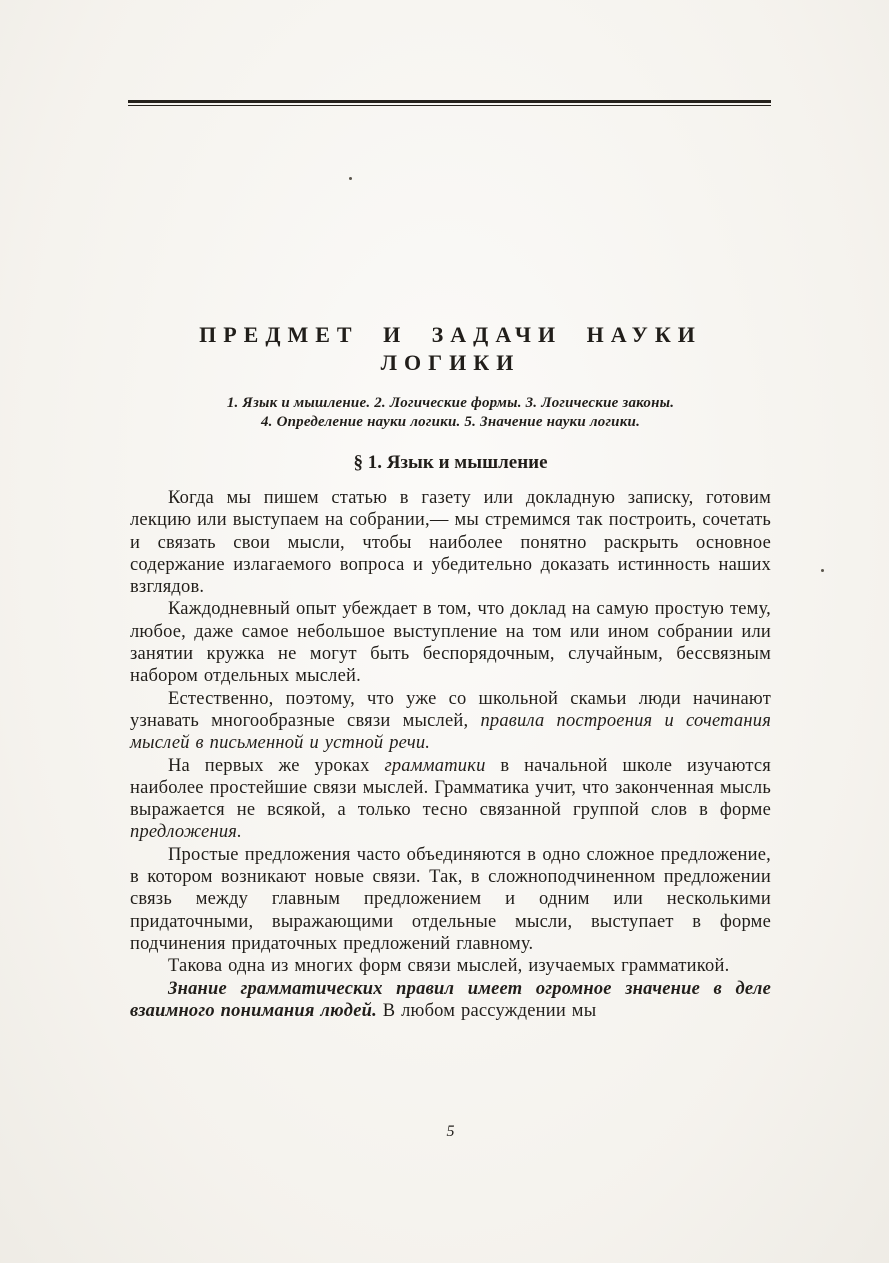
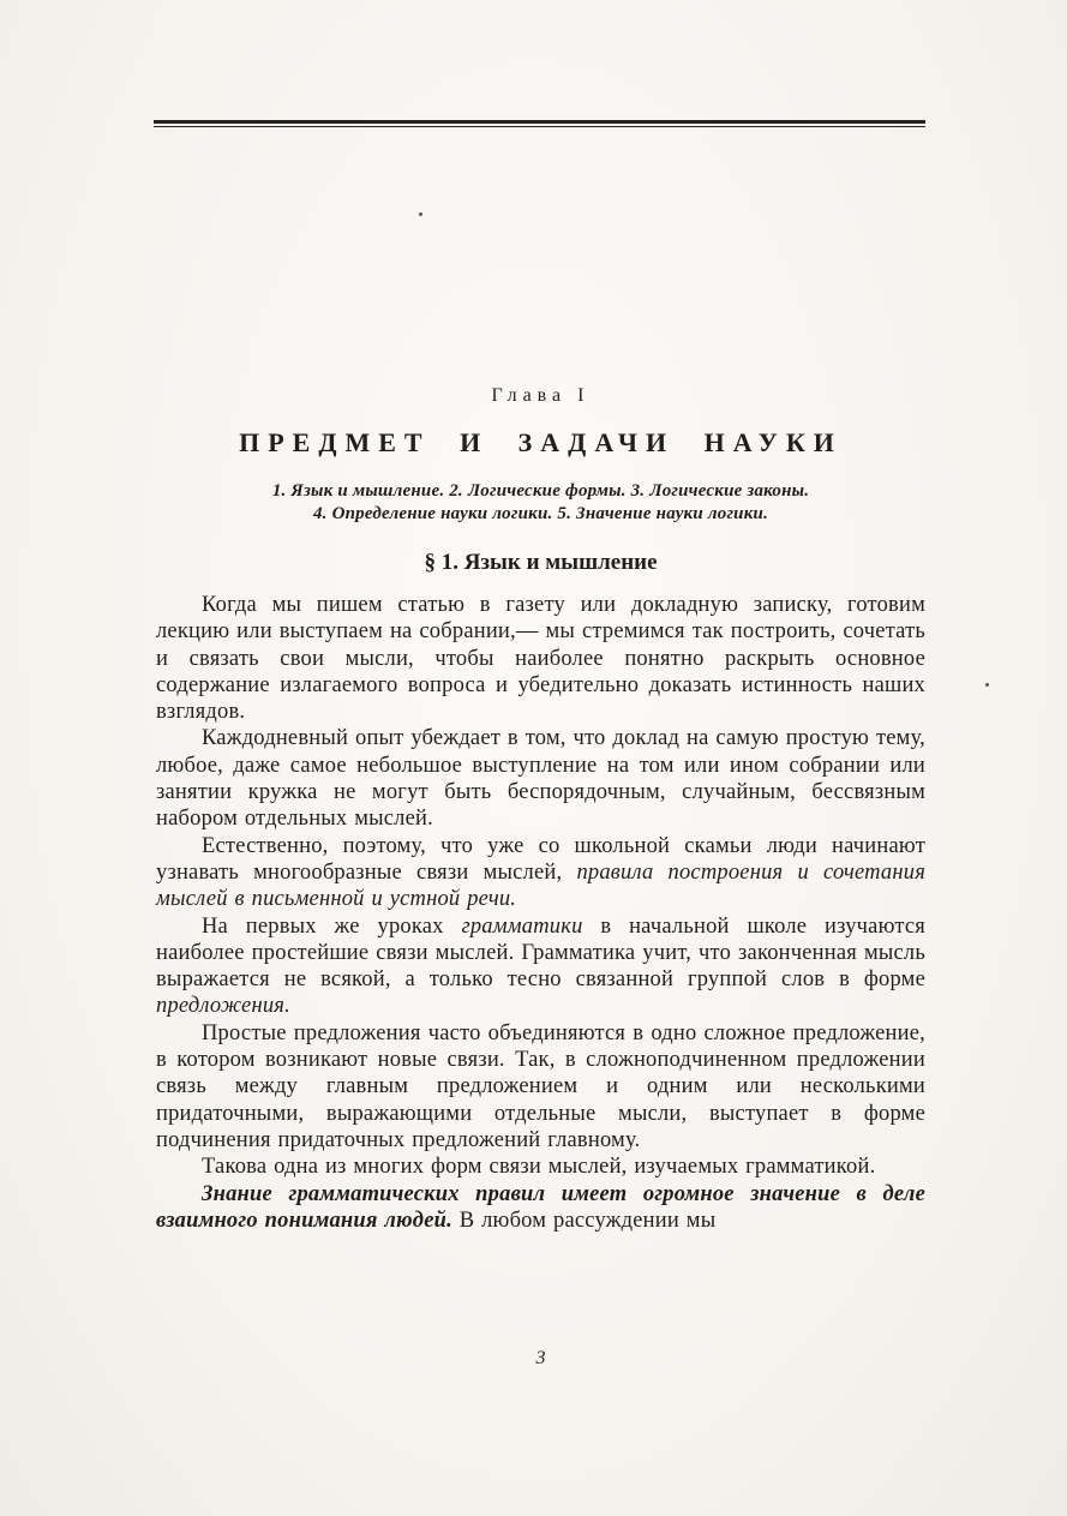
+ Глава I
  ПРЕДМЕТ И ЗАДАЧИ НАУКИ
- ЛОГИКИ
  1. Язык и мышление. 2. Логические формы. 3. Логические законы.
  4. Определение науки логики. 5. Значение науки логики.
  § 1. Язык и мышление
  Когда мы пишем статью в газету или докладную записку, готовим лекцию или выступаем на собрании,— мы стремимся так построить, сочетать и связать свои мысли, чтобы наиболее понятно раскрыть основное содержание излагаемого вопроса и убедительно доказать истинность наших взглядов.
  Каждодневный опыт убеждает в том, что доклад на самую простую тему, любое, даже самое небольшое выступление на том или ином собрании или занятии кружка не могут быть беспорядочным, случайным, бессвязным набором отдельных мыслей.
  Естественно, поэтому, что уже со школьной скамьи люди начинают узнавать многообразные связи мыслей, правила построения и сочетания мыслей в письменной и устной речи.
  На первых же уроках грамматики в начальной школе изучаются наиболее простейшие связи мыслей. Грамматика учит, что законченная мысль выражается не всякой, а только тесно связанной группой слов в форме предложения.
  Простые предложения часто объединяются в одно сложное предложение, в котором возникают новые связи. Так, в сложноподчиненном предложении связь между главным предложением и одним или несколькими придаточными, выражающими отдельные мысли, выступает в форме подчинения придаточных предложений главному.
  Такова одна из многих форм связи мыслей, изучаемых грамматикой.
  Знание грамматических правил имеет огромное значение в деле взаимного понимания людей. В любом рассуждении мы
- 5
+ 3
